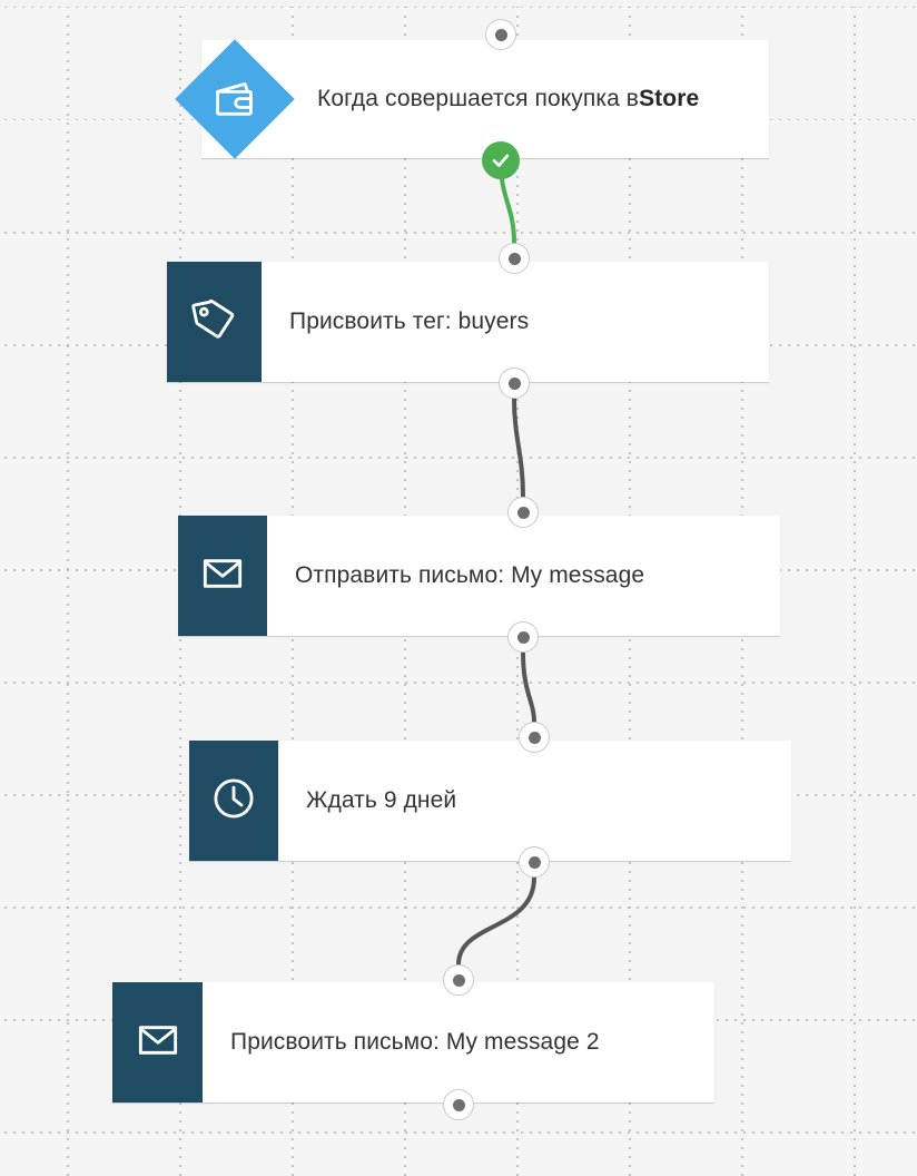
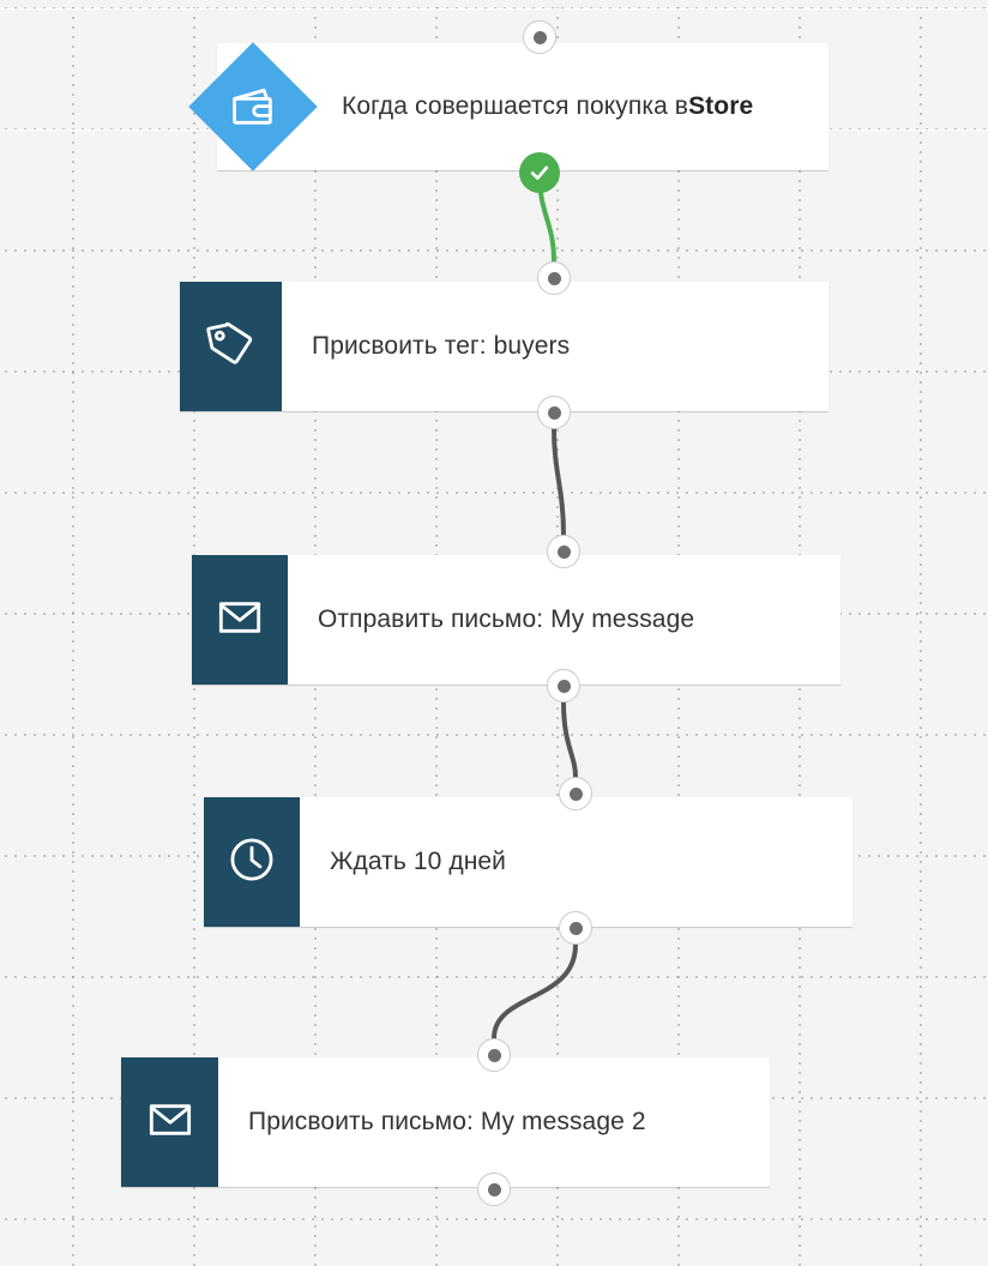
  Когда совершается покупка в
  Store
  Присвоить тег: buyers
  Отправить письмо: My message
- Ждать 9 дней
+ Ждать 10 дней
  Присвоить письмо: My message 2
